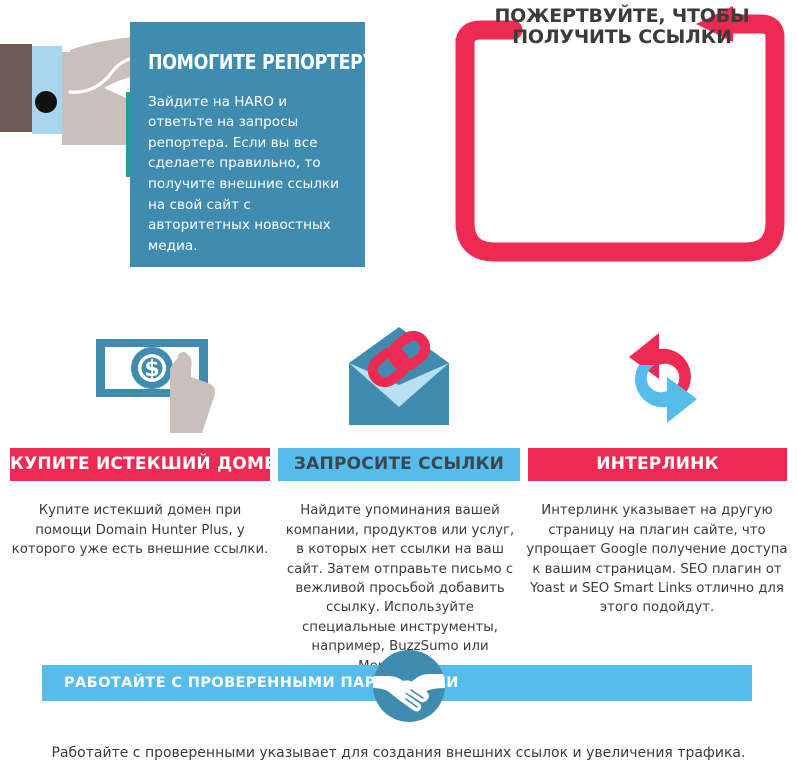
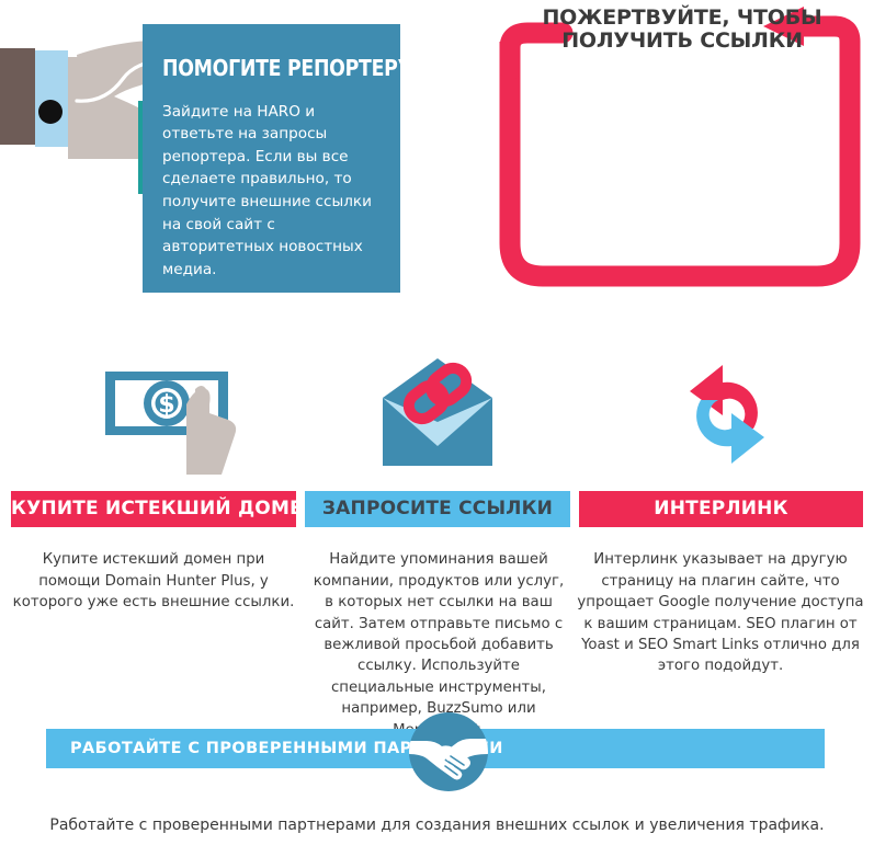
  ПОМОГИТЕ РЕПОРТЕРУ
  Зайдите на HARO и ответьте на запросы репортера. Если вы все сделаете правильно, то получите внешние ссылки на свой сайт с авторитетных новостных медиа.
  ПОЖЕРТВУЙТЕ, ЧТОБЫ ПОЛУЧИТЬ ССЫЛКИ
  $
  КУПИТЕ ИСТЕКШИЙ ДОМЕ
  ЗАПРОСИТЕ ССЫЛКИ
  ИНТЕРЛИНК
  Купите истекший домен при помощи Domain Hunter Plus, у которого уже есть внешние ссылки.
  Найдите упоминания вашей компании, продуктов или услуг, в которых нет ссылки на ваш сайт. Затем отправьте письмо с вежливой просьбой добавить ссылку. Используйте специальные инструменты, например, BuzzSumo или
  Интерлинк указывает на другую страницу на плагин сайте, что упрощает Google получение доступа к вашим страницам. SEO плагин от Yoast и SEO Smart Links отлично для этого подойдут.
  РАБОТАЙТЕ С ПРОВЕРЕННЫМИ ПАРИ
- Работайте с проверенными указывает для создания внешних ссылок и увеличения трафика.
+ Работайте с проверенными партнерами для создания внешних ссылок и увеличения трафика.
